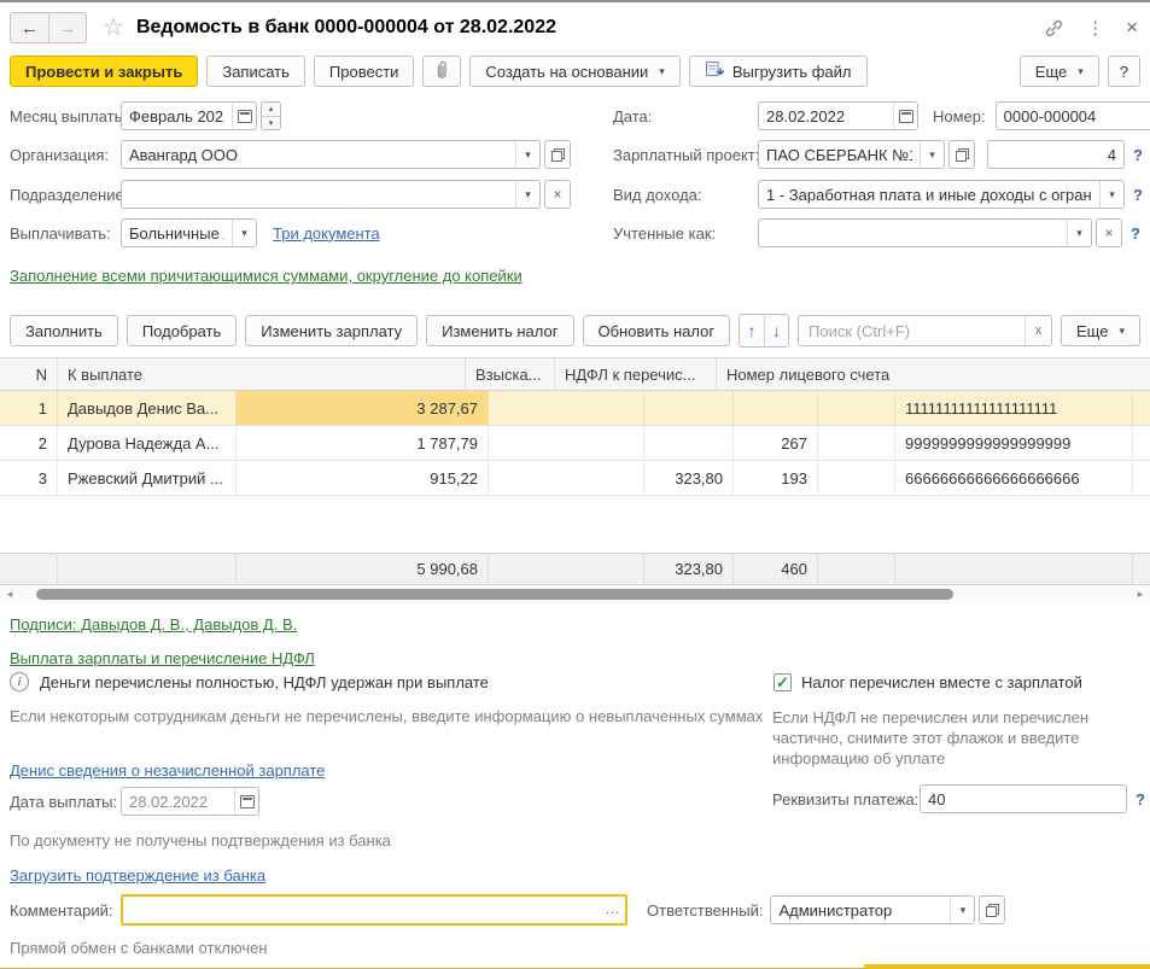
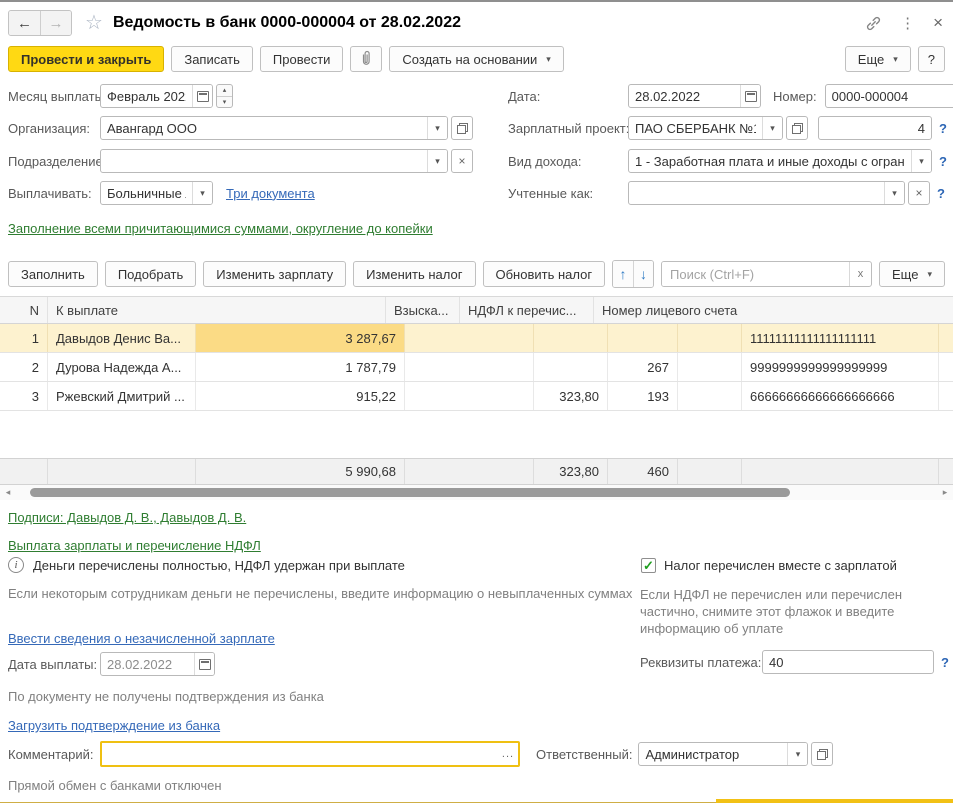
  ←
  →
  ☆
  Ведомость в банк 0000-000004 от 28.02.2022
  ⋮
  ×
  Провести и закрыть
  Записать
  Провести
  Создать на основании
  ▾
- Выгрузить файл
  Еще
  ▾
  ?
  Месяц выплат
  Февраль 202
  Дата:
  28.02.2022
  Номер:
  0000-000004
  Организация:
  Авангард ООО
  ▾
  Зарплатный проект
  ПАО СБЕРБАНК №
  ▾
  4
  ?
  Подразделени
  ▾
  ×
  Вид дохода:
  1 - Заработная плата и иные доходы с огран
  ▾
  ?
  Выплачивать:
  ▾
  Три документа
  Учтенные как:
  ▾
  ×
  ?
  Заполнение всеми причитающимися суммами, округление до копейки
  Заполнить
  Подобрать
  Изменить зарплату
  Изменить налог
  Обновить налог
  ↑
  ↓
  Поиск (Ctrl+F)
  x
  Еще
  ▾
  N
  К выплате
  Взыска...
  НДФЛ к перечис...
  Номер лицевого счета
  1
  Давыдов Денис Ва...
  3 287,67
  11111111111111111111
  2
  Дурова Надежда А...
  1 787,79
  267
  9999999999999999999
  3
  Ржевский Дмитрий ...
  915,22
  323,80
  193
  66666666666666666666
  5 990,68
  323,80
  460
  ◂
  ▸
  Подписи: Давыдов Д. В., Давыдов Д. В.
  Выплата зарплаты и перечисление НДФЛ
  i
  Деньги перечислены полностью, НДФЛ удержан при выплате
  ✓
  Налог перечислен вместе с зарплатой
  Если некоторым сотрудникам деньги не перечислены, введите информацию о невыплаченных суммах
  Если НДФЛ не перечислен или перечислен частично, снимите этот флажок и введите информацию об уплате
- Денис сведения о незачисленной зарплате
+ Ввести сведения о незачисленной зарплате
  Дата выплаты:
  28.02.2022
  Реквизиты платежа:
  40
  ?
  По документу не получены подтверждения из банка
  Загрузить подтверждение из банка
  Комментарий:
  ...
  Ответственный:
  Администратор
  ▾
  Прямой обмен с банками отключен
